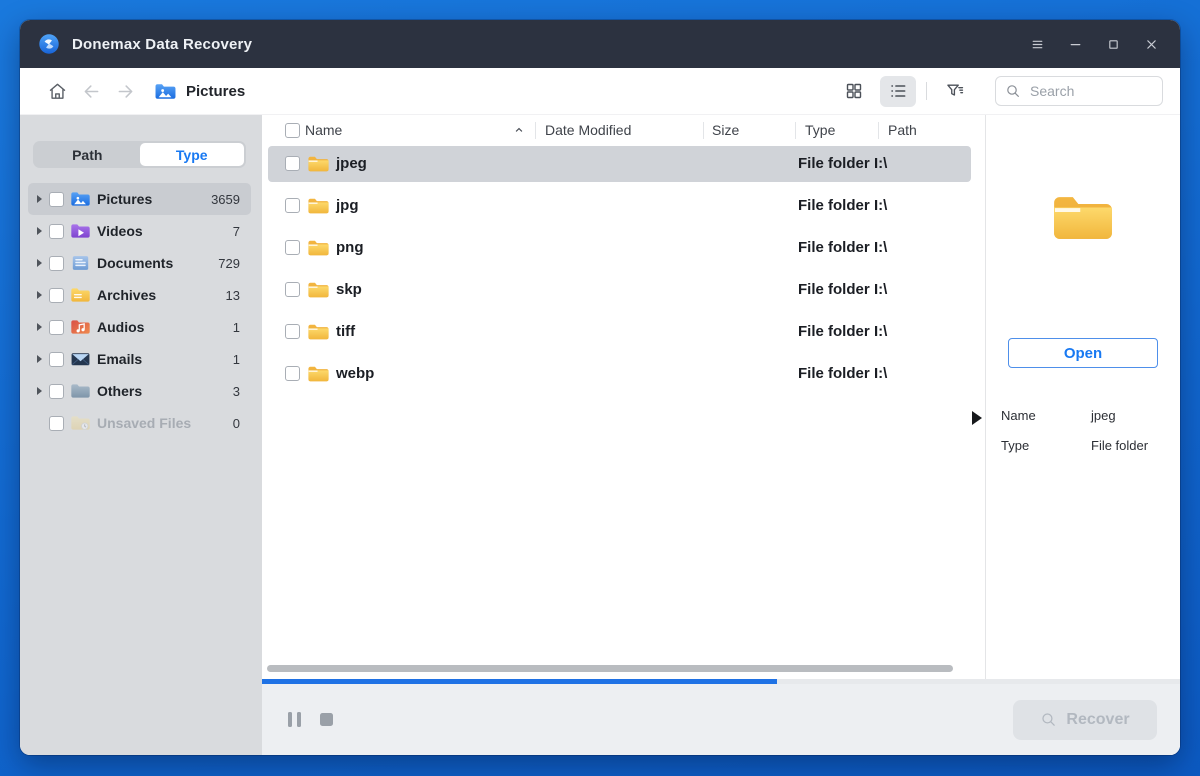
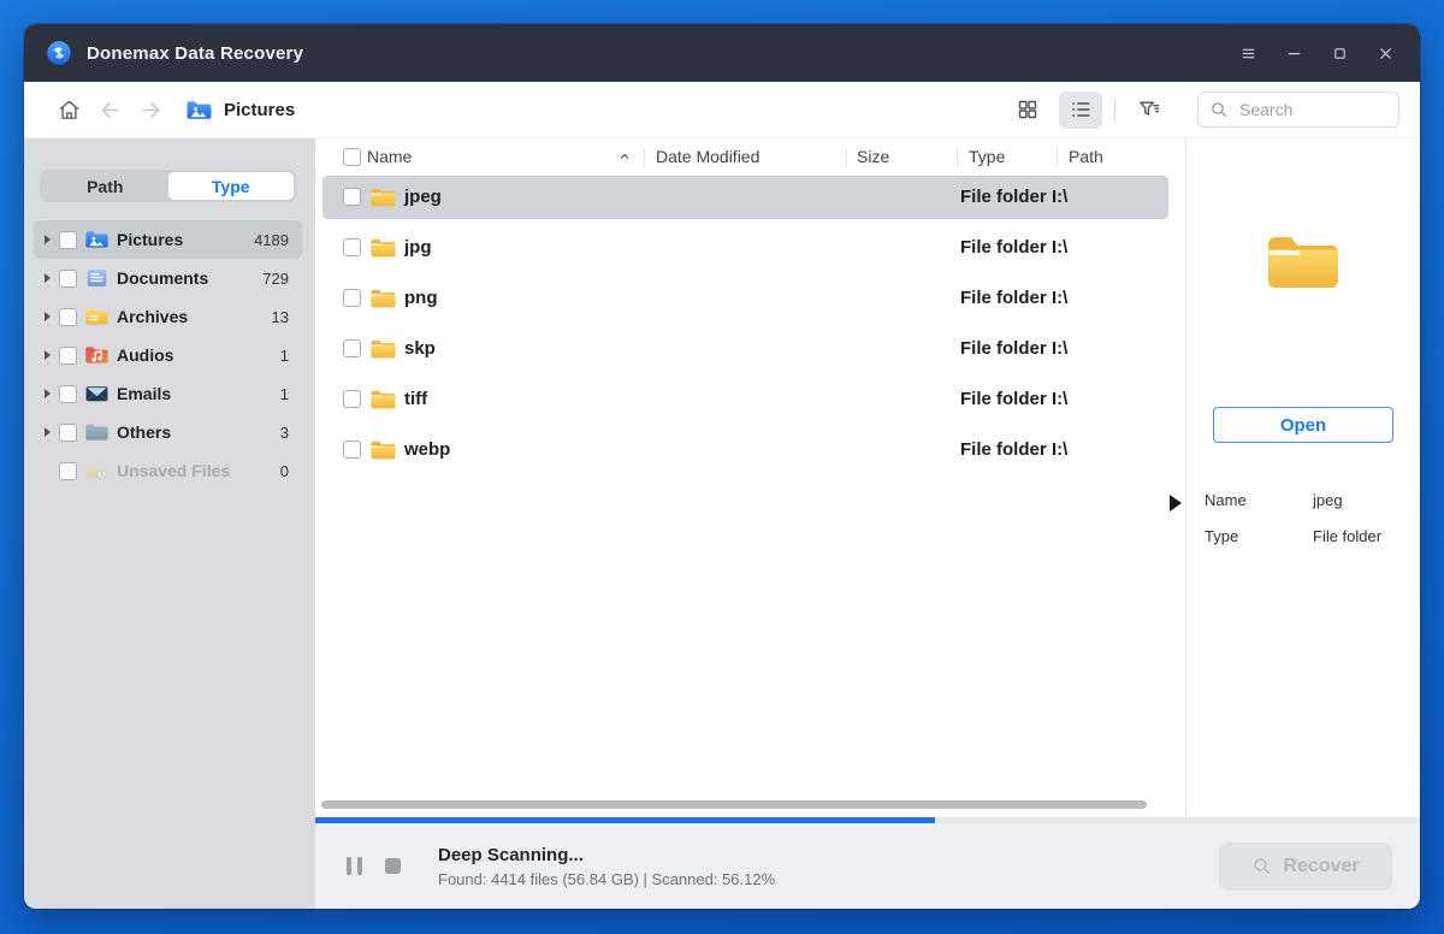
  Donemax Data Recovery
  Pictures
  Search
  Path
  Type
  Pictures
- 3659
+ 4189
- Videos
- 7
  Documents
  729
  Archives
  13
  Audios
  1
  Emails
  1
  Others
  3
  Unsaved Files
  0
  Name
  Date Modified
  Size
  Type
  Path
  jpeg
  File folder
  I:\
  jpg
  File folder
  I:\
  png
  File folder
  I:\
  skp
  File folder
  I:\
  tiff
  File folder
  I:\
  webp
  File folder
  I:\
  Open
  Name
  jpeg
  Type
  File folder
+ Deep Scanning...
+ Found: 4414 files (56.84 GB) | Scanned: 56.12%
  Recover
